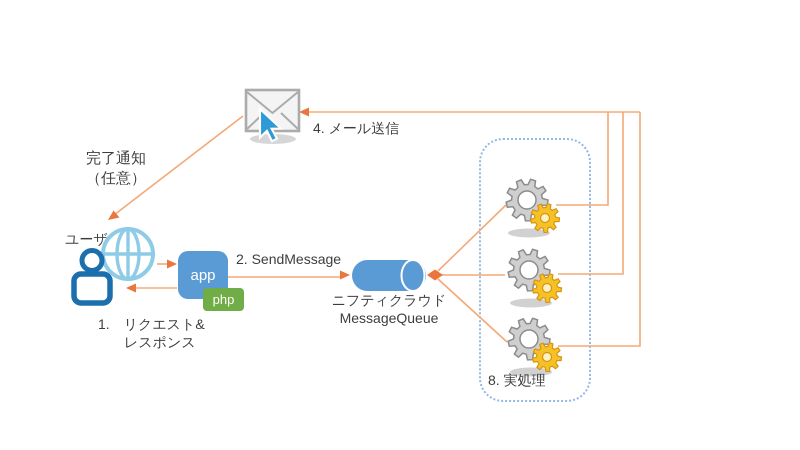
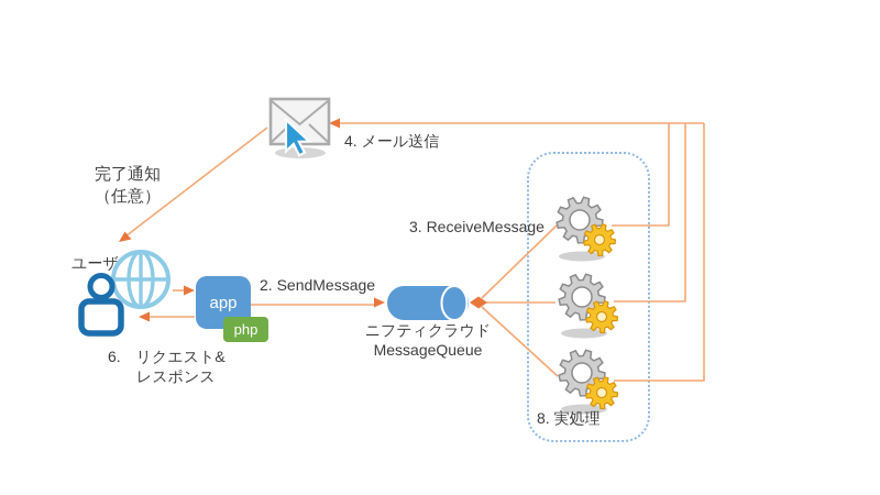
  app
  php
  完了通知
  （任意）
  ユーザ
- 1. リクエスト&
+ 6. リクエスト&
  レスポンス
  2. SendMessage
  ニフティクラウド
  MessageQueue
+ 3. ReceiveMessage
  4. メール送信
  8. 実処理
